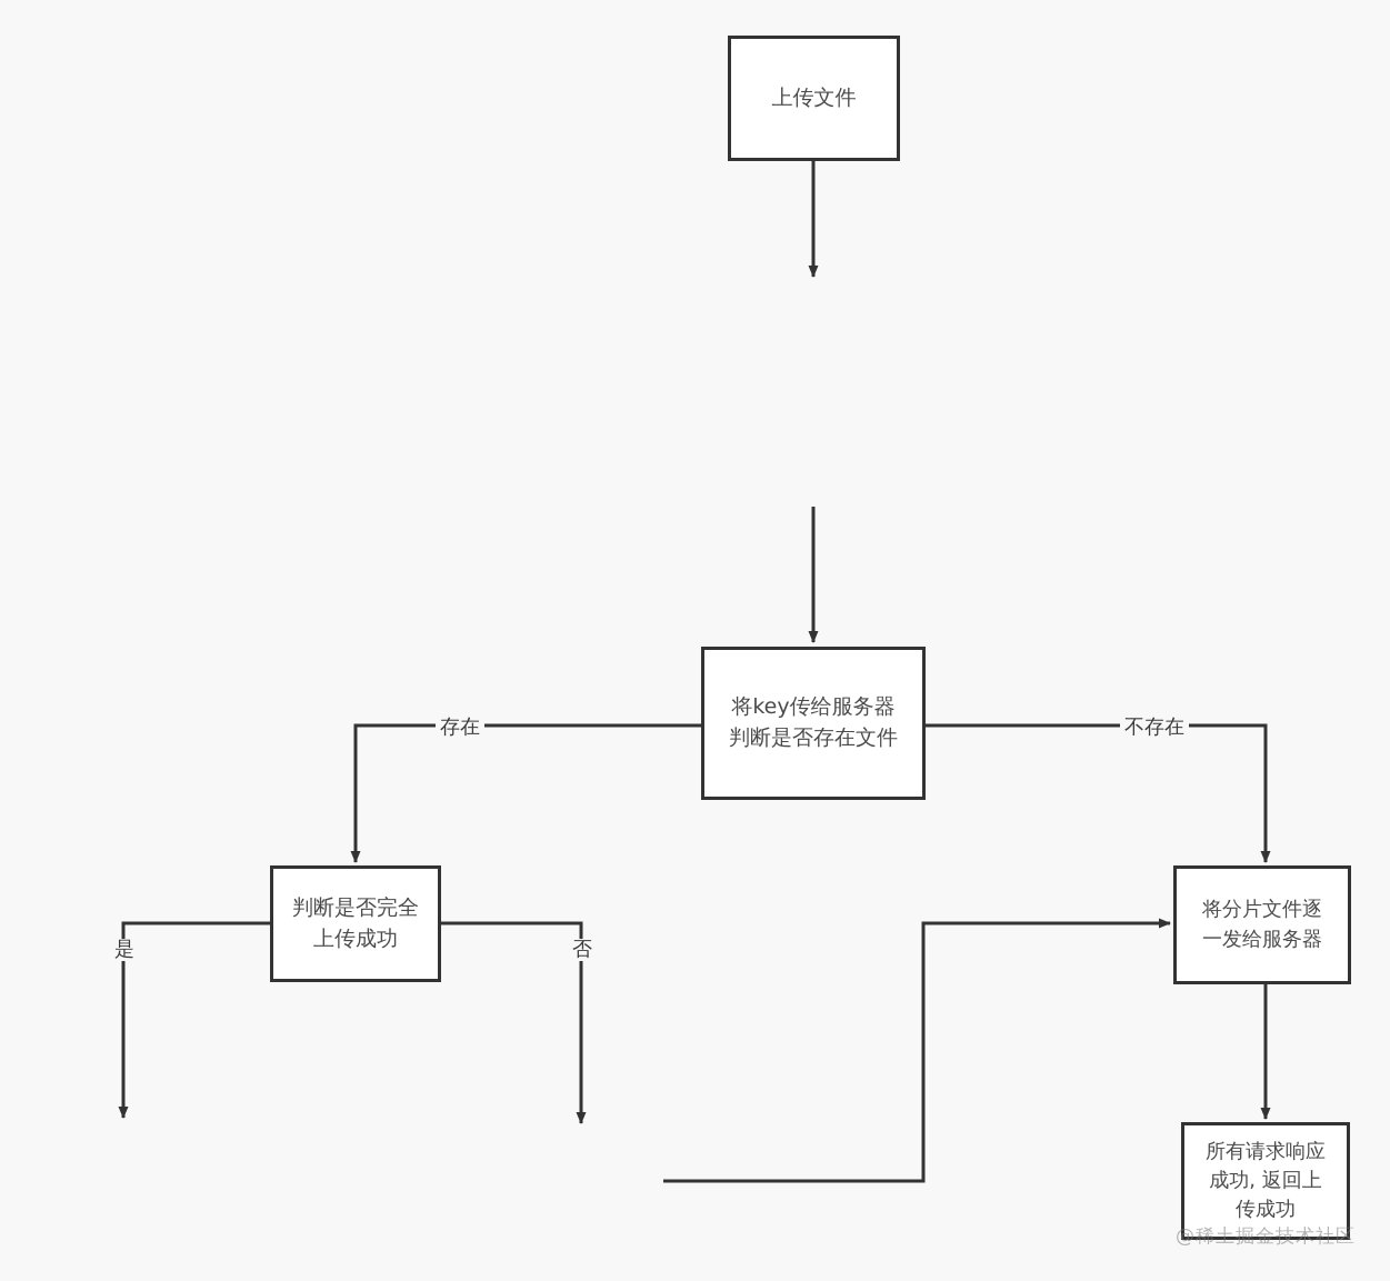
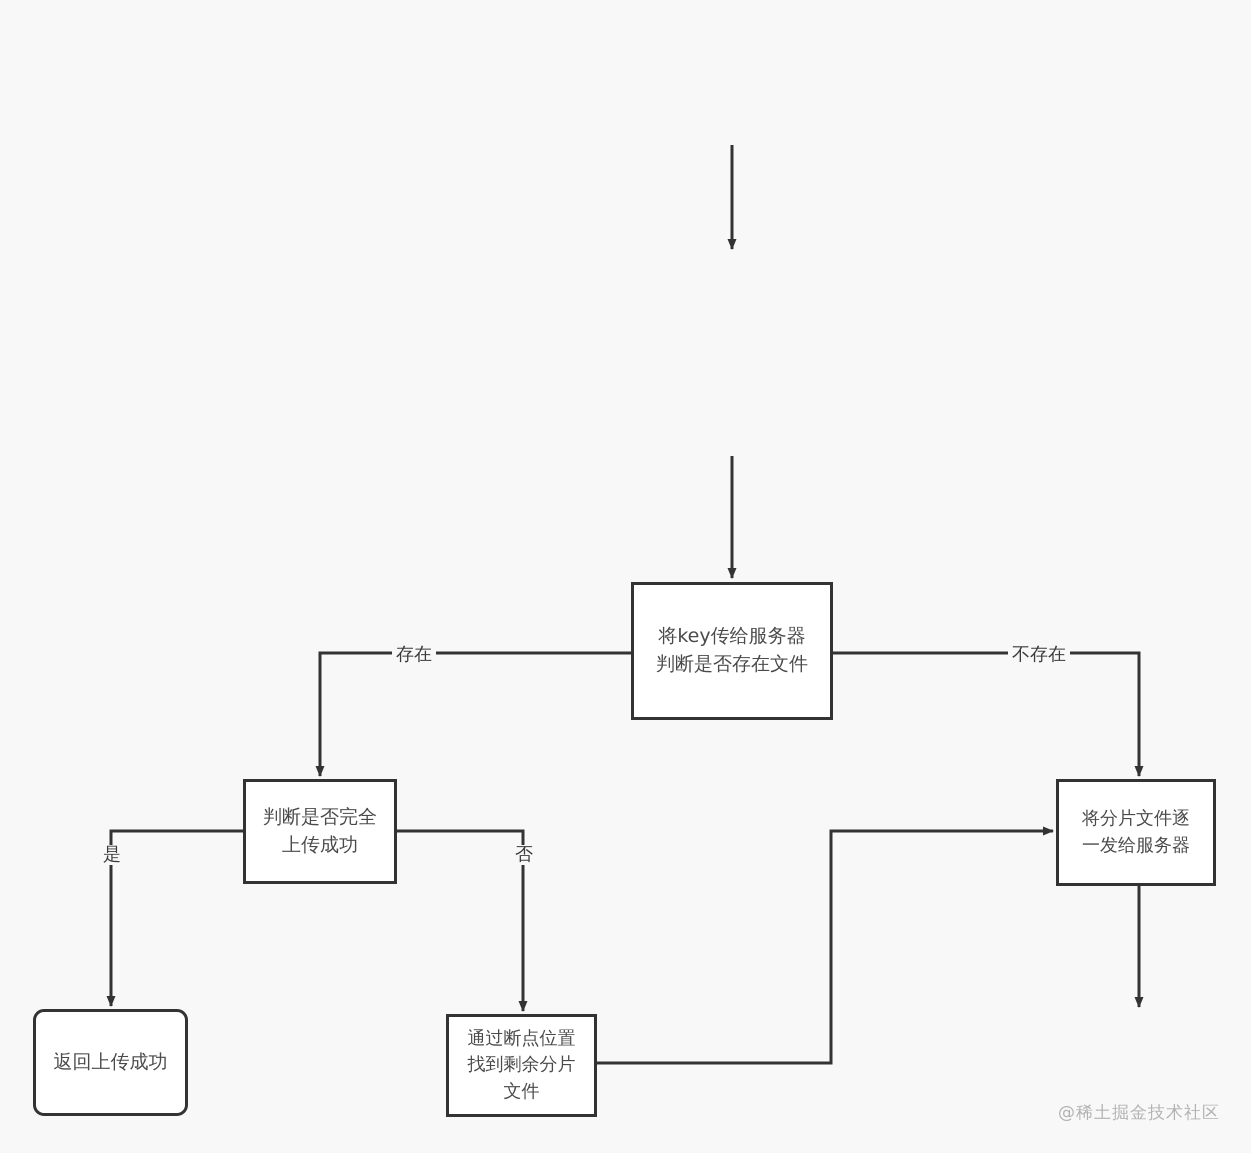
- 上传文件
  将key传给服务器
  判断是否存在文件
  判断是否完全
  上传成功
+ 返回上传成功
+ 通过断点位置
+ 找到剩余分片
+ 文件
  将分片文件逐
  一发给服务器
- 所有请求响应
- 成功, 返回上
- 传成功
  存在
  不存在
  是
  否
  @稀土掘金技术社区
